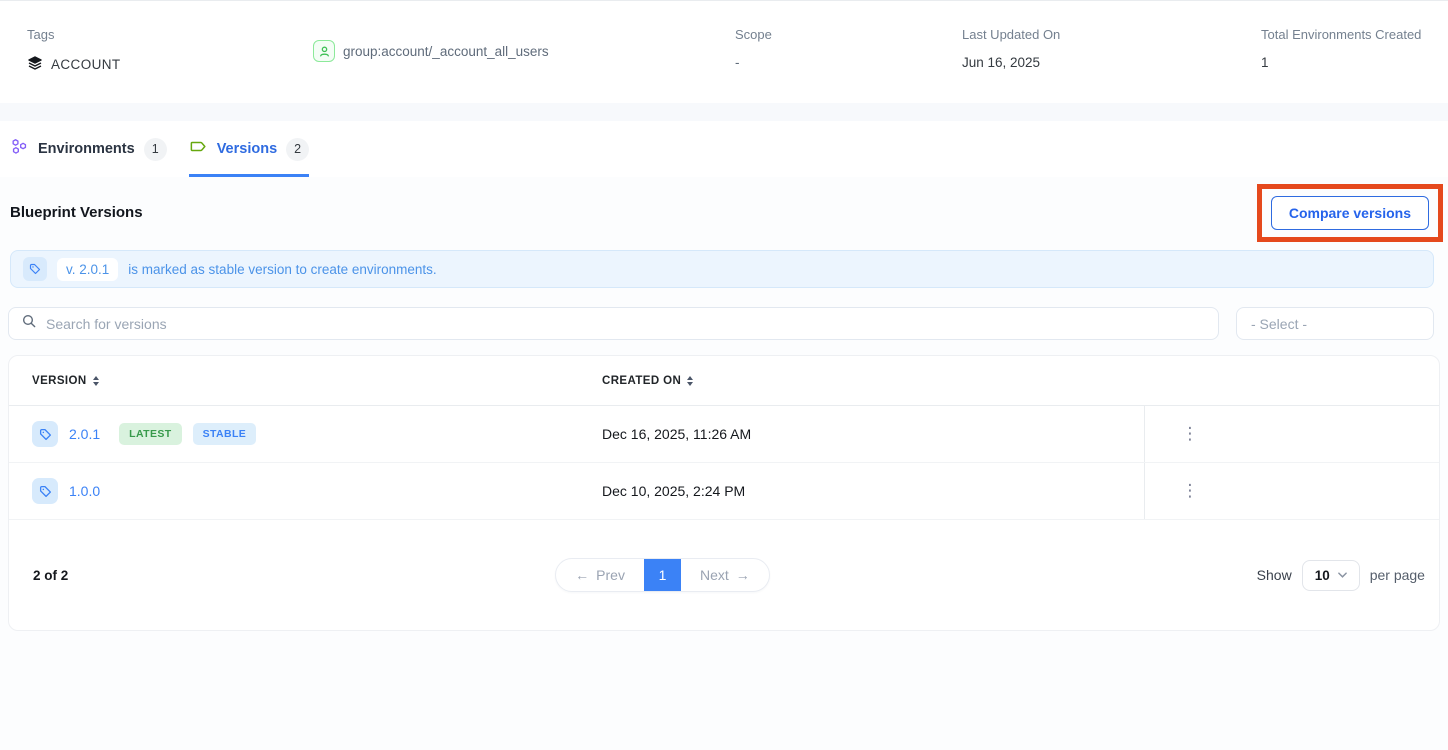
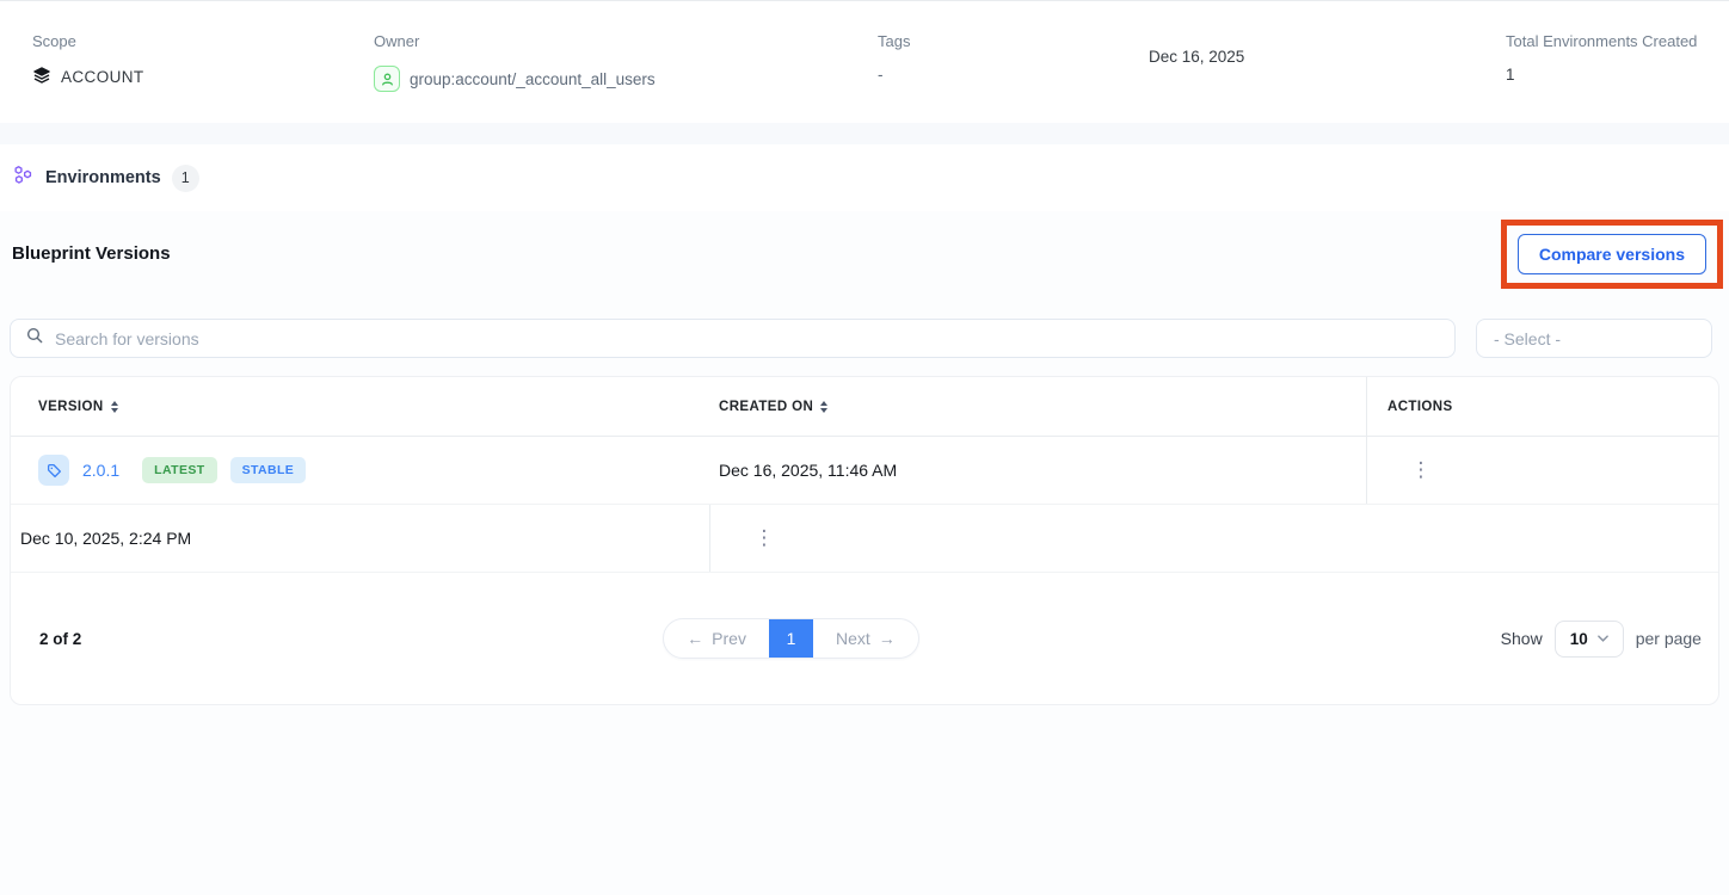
- Tags
+ Scope
  ACCOUNT
+ Owner
  group:account/_account_all_users
- Scope
+ Tags
  -
- Last Updated On
- Jun 16, 2025
+ Dec 16, 2025
  Total Environments Created
  1
  Environments
  1
- Versions
- 2
  Blueprint Versions
  Compare versions
- v. 2.0.1
- is marked as stable version to create environments.
  Search for versions
  - Select -
  VERSION
  CREATED ON
+ ACTIONS
  2.0.1
  LATEST
  STABLE
- Dec 16, 2025, 11:26 AM
+ Dec 16, 2025, 11:46 AM
  ⋮
- 1.0.0
  Dec 10, 2025, 2:24 PM
  ⋮
  2 of 2
  ←
  Prev
  1
  Next
  →
  Show
  10
  per page
